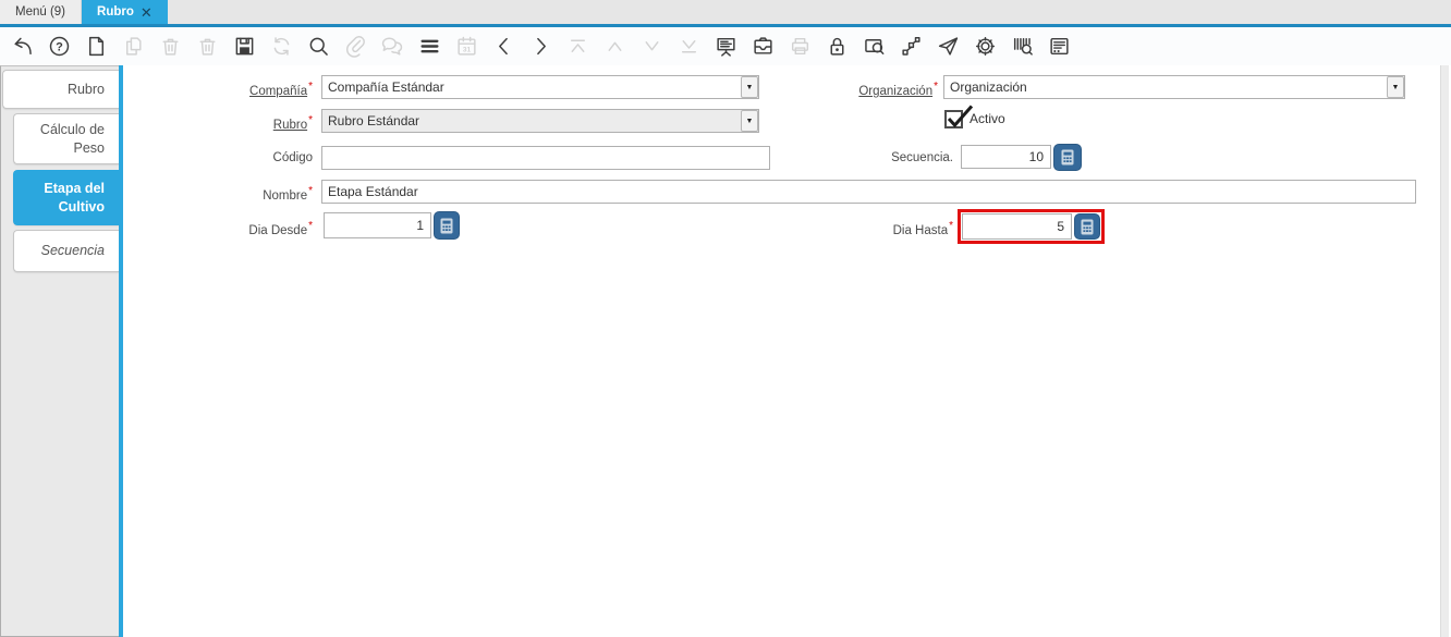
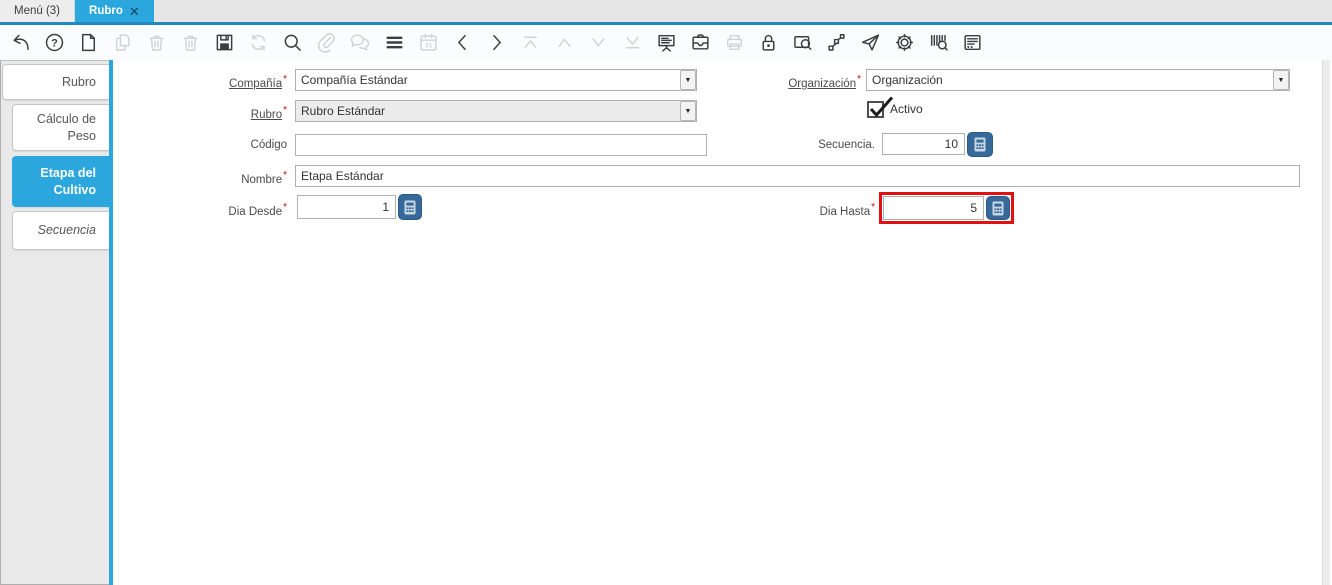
- Menú (9)
+ Menú (3)
  Rubro
  ✕
  ?
  Rubro
  Cálculo de Peso
  Etapa del Cultivo
  Secuencia
  Compañía*
  Compañía Estándar
  Organización*
  Organización
  Rubro*
  Rubro Estándar
  Activo
  Código
  Secuencia.
  10
  Nombre*
  Etapa Estándar
  Dia Desde*
  1
  Dia Hasta*
  5
